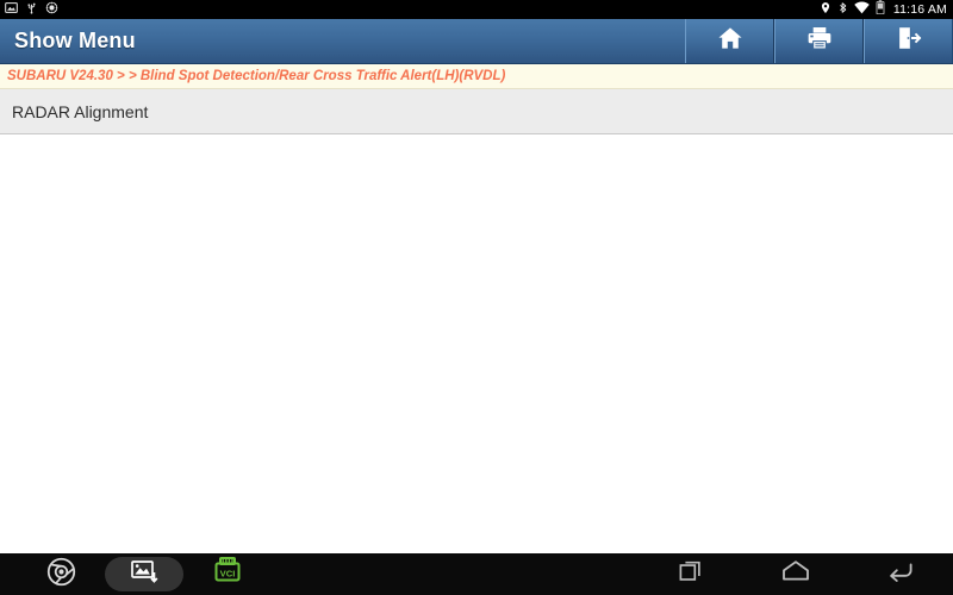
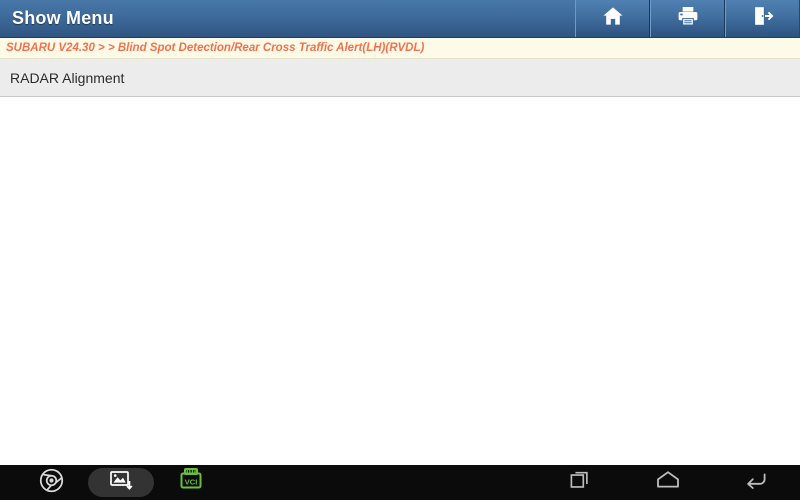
- 11:16 AM
  Show Menu
  SUBARU V24.30 > > Blind Spot Detection/Rear Cross Traffic Alert(LH)(RVDL)
  RADAR Alignment
  VCI
